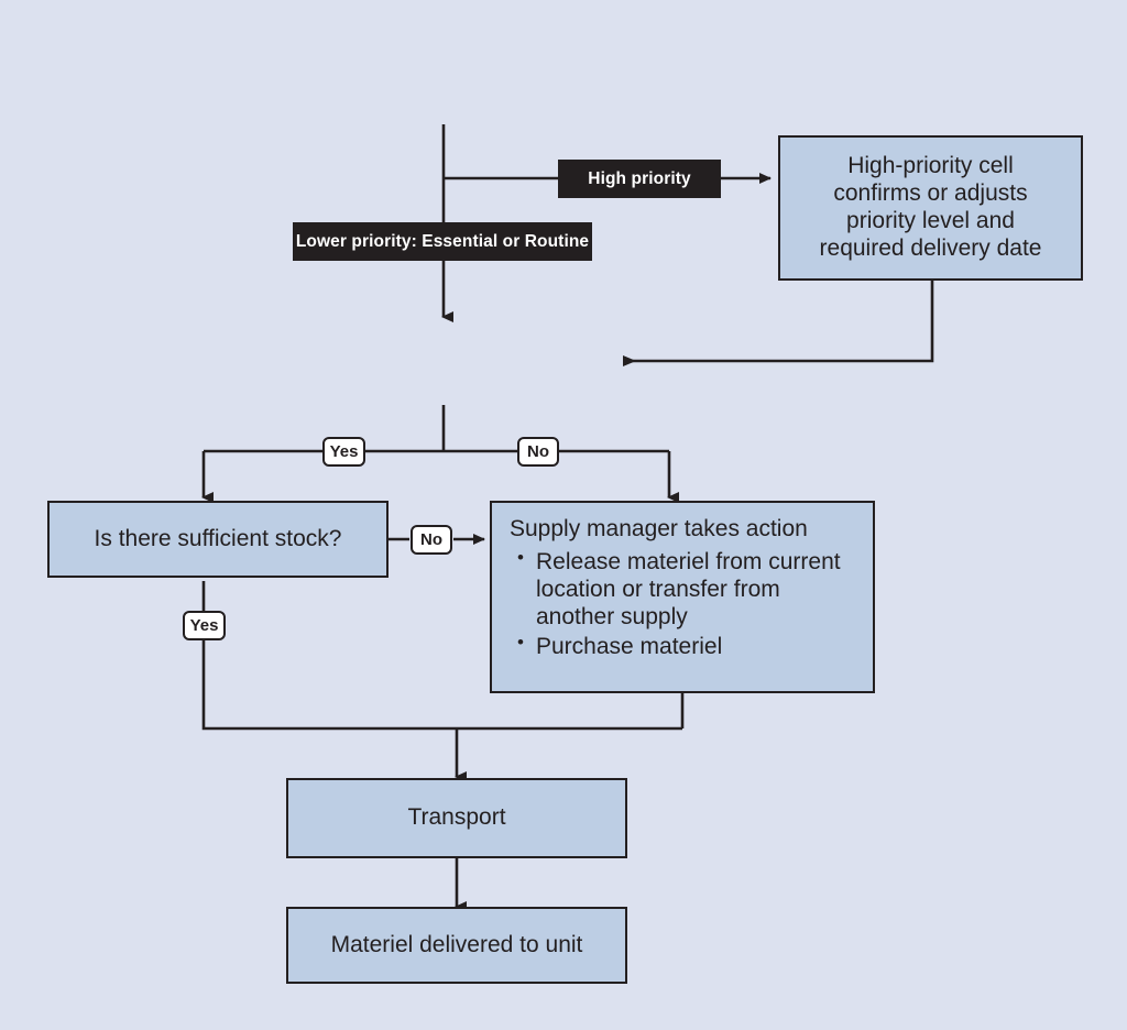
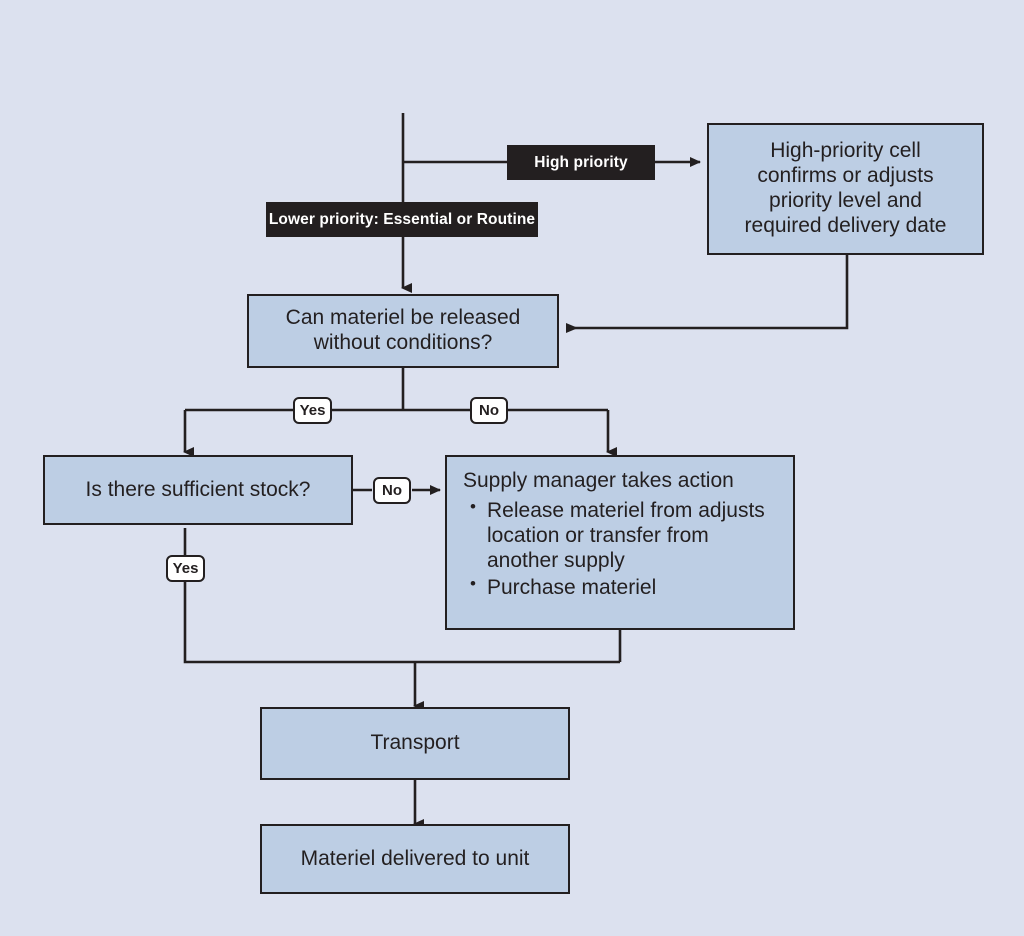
  High-priority cell
  confirms or adjusts
  priority level and
  required delivery date
  High priority
  Lower priority: Essential or Routine
+ Can materiel be released
+ without conditions?
  Yes
  No
  Is there sufficient stock?
  No
  Yes
  Supply manager takes action
- Release materiel from current location or transfer from another supply
+ Release materiel from adjusts location or transfer from another supply
  Purchase materiel
  Transport
  Materiel delivered to unit
